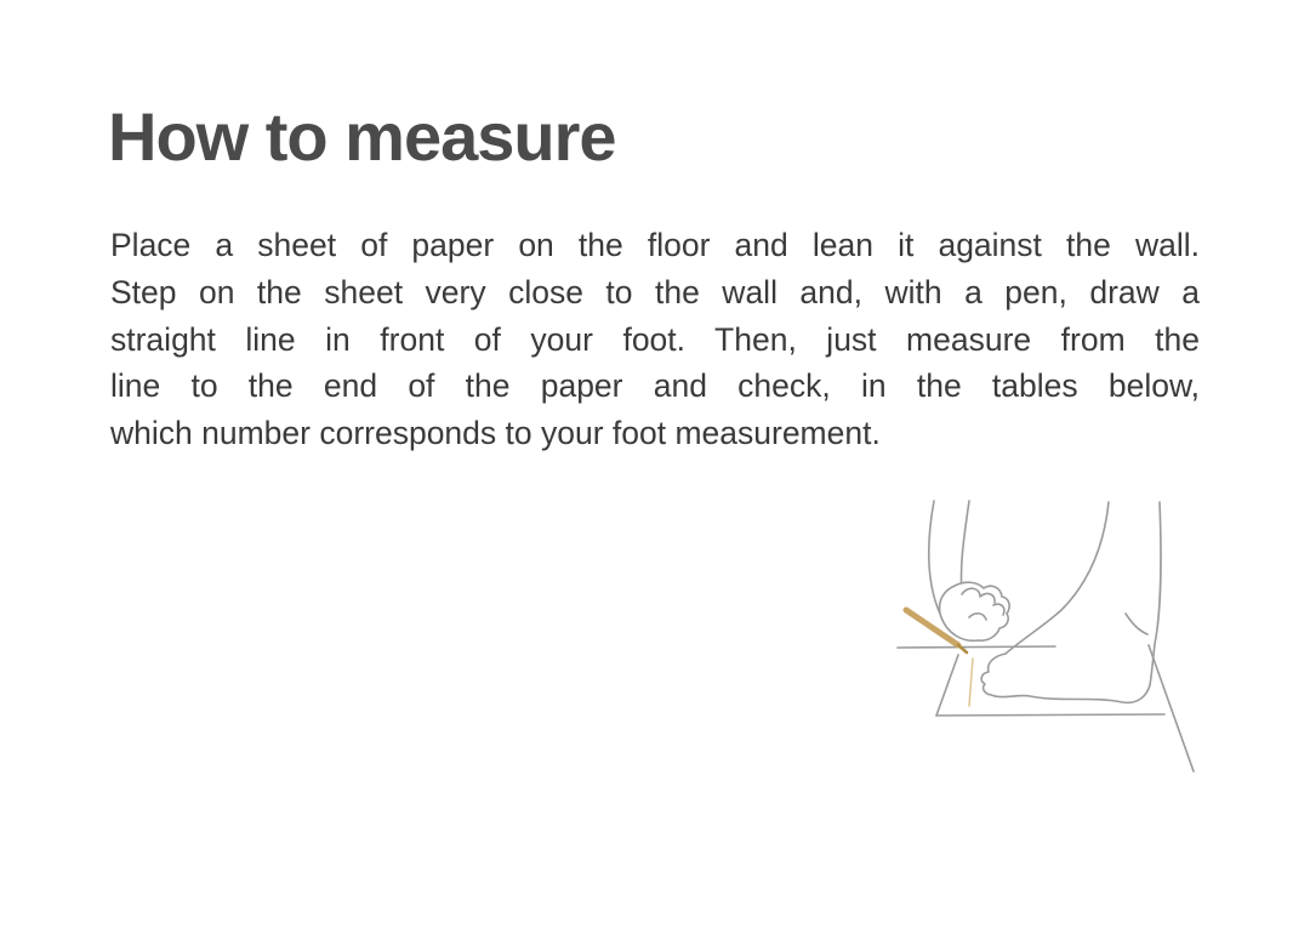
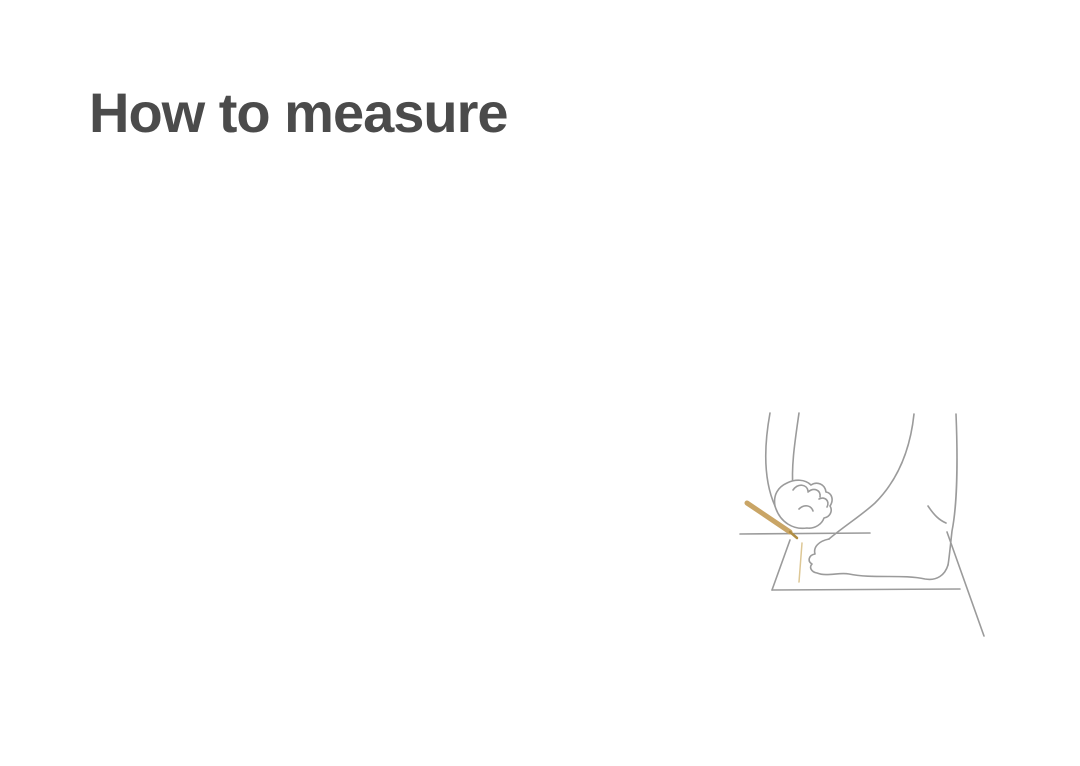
  How to measure
- Place a sheet of paper on the floor and lean it against the wall.
- Step on the sheet very close to the wall and, with a pen, draw a
- straight line in front of your foot. Then, just measure from the
- line to the end of the paper and check, in the tables below,
- which number corresponds to your foot measurement.
